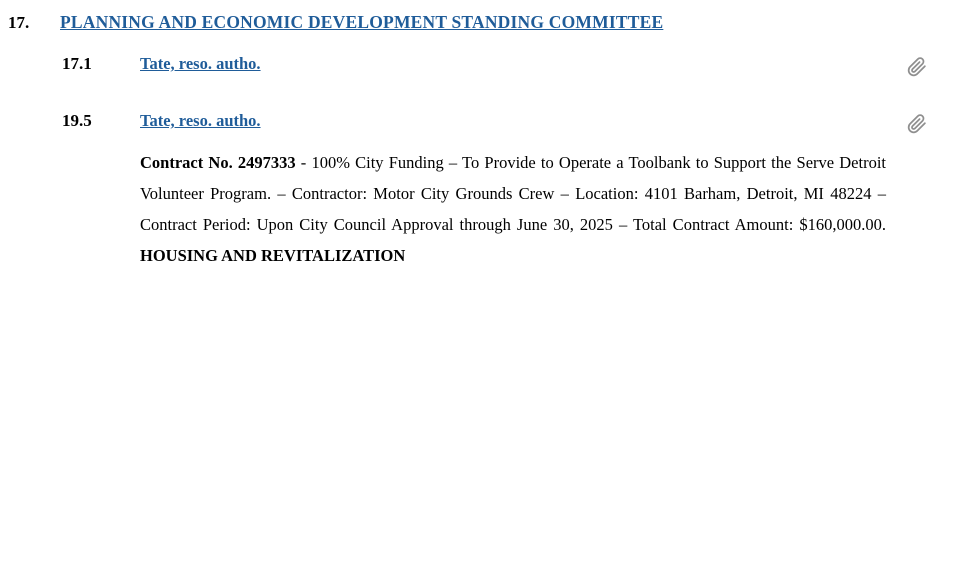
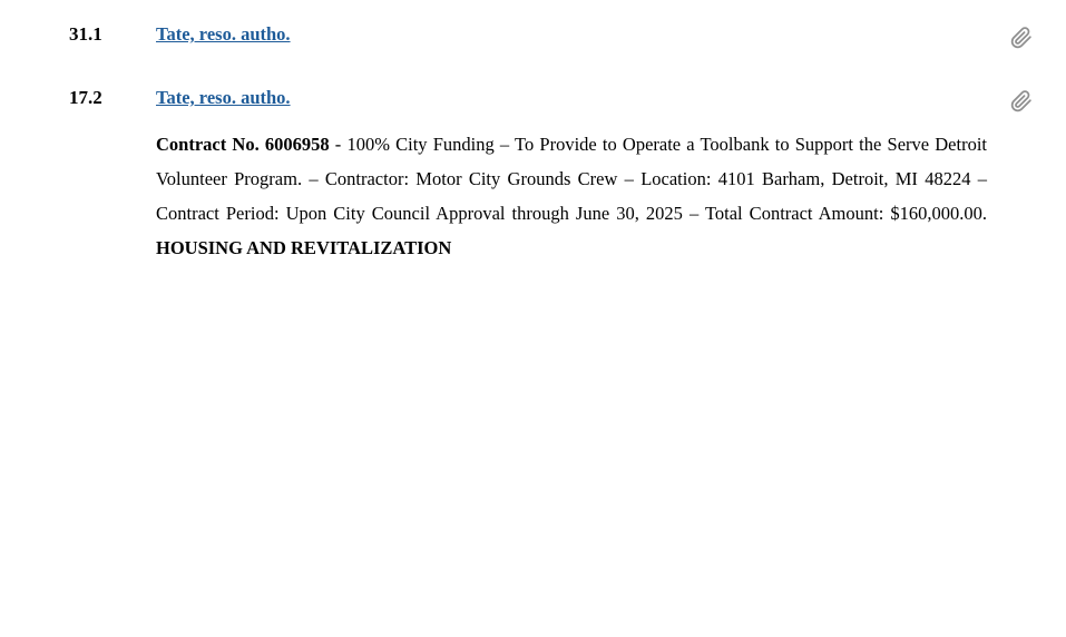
- 17.
- PLANNING AND ECONOMIC DEVELOPMENT STANDING COMMITTEE
- 17.1
+ 31.1
  Tate, reso. autho.
- 19.5
+ 17.2
  Tate, reso. autho.
- Contract No. 2497333 - 100% City Funding – To Provide to Operate a Toolbank to Support the Serve Detroit Volunteer Program. – Contractor: Motor City Grounds Crew – Location: 4101 Barham, Detroit, MI 48224 – Contract Period: Upon City Council Approval through June 30, 2025 – Total Contract Amount: $160,000.00. HOUSING AND REVITALIZATION
+ Contract No. 6006958 - 100% City Funding – To Provide to Operate a Toolbank to Support the Serve Detroit Volunteer Program. – Contractor: Motor City Grounds Crew – Location: 4101 Barham, Detroit, MI 48224 – Contract Period: Upon City Council Approval through June 30, 2025 – Total Contract Amount: $160,000.00. HOUSING AND REVITALIZATION
